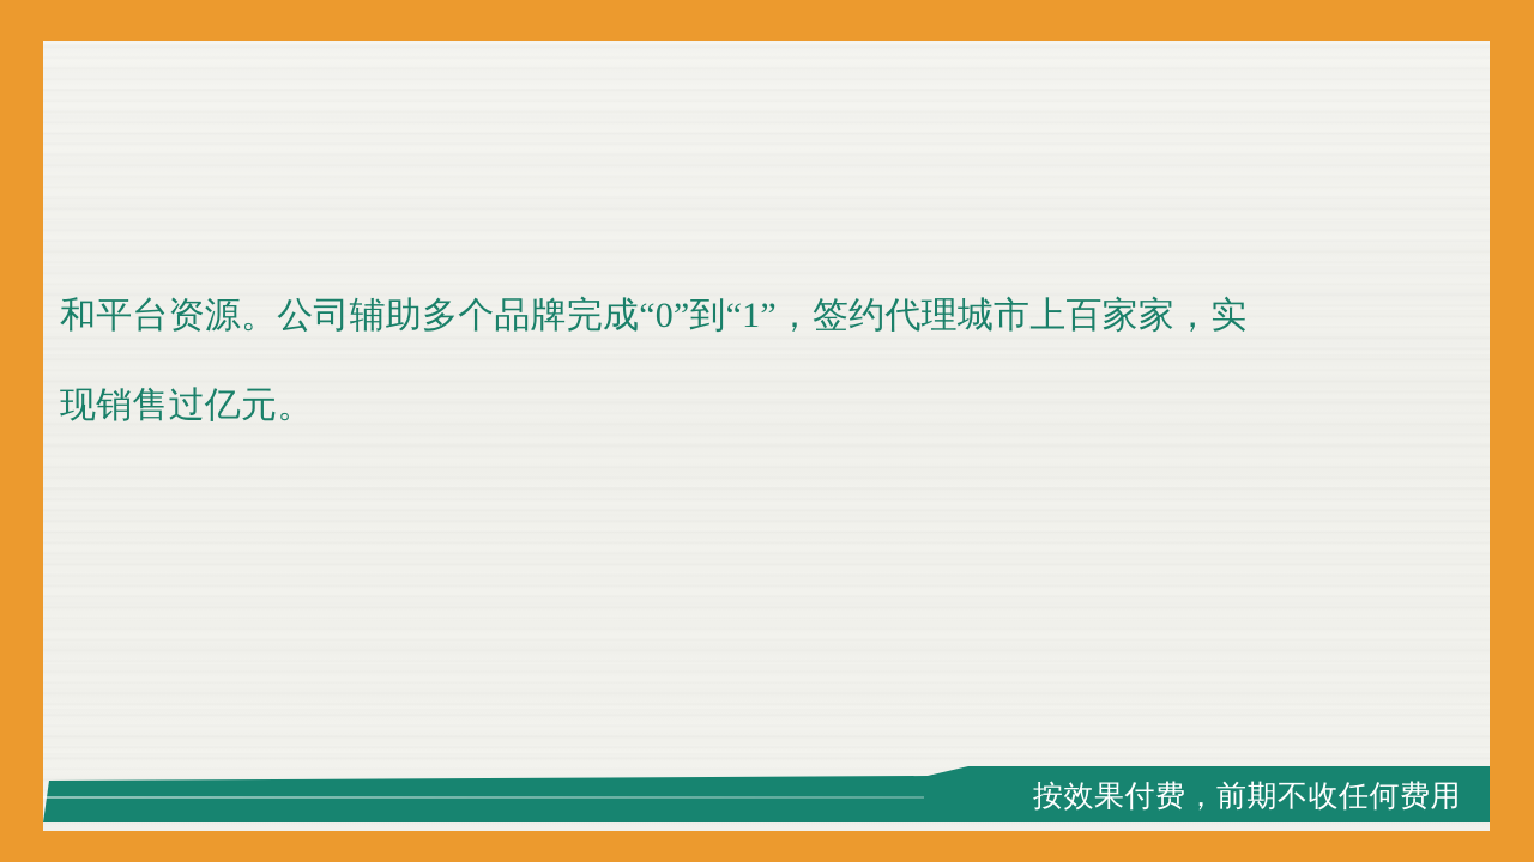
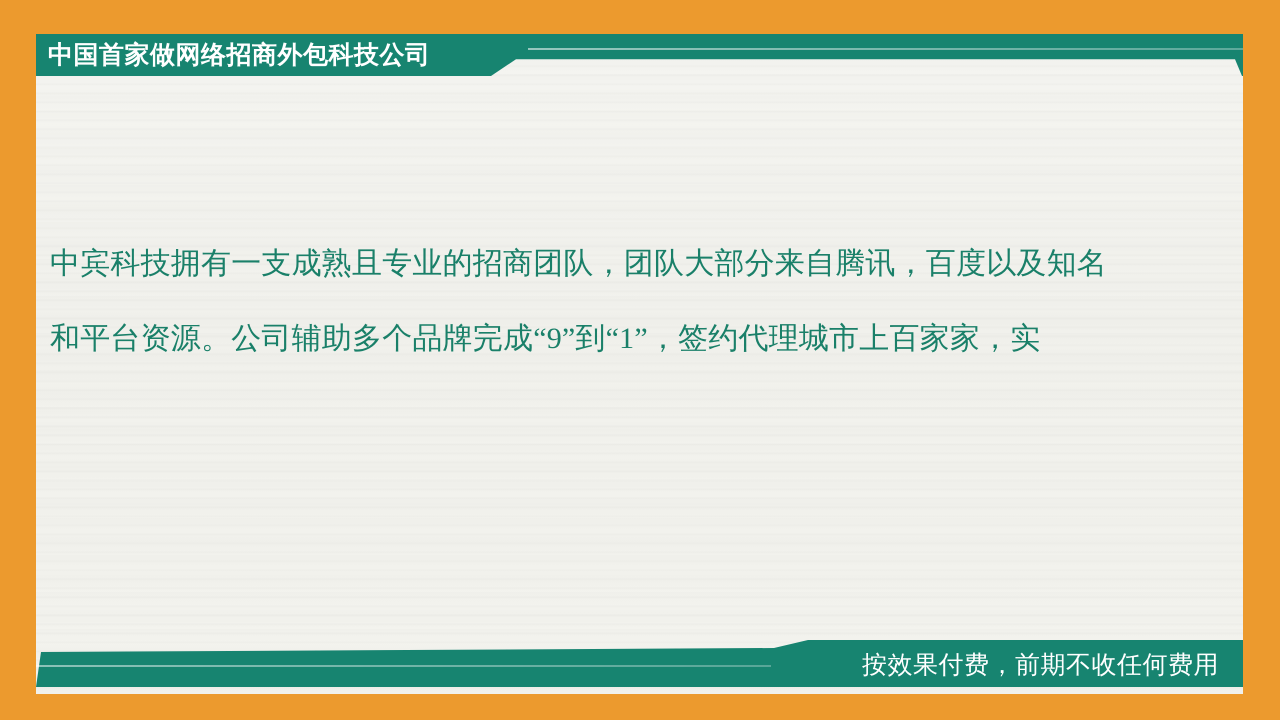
+ 中国首家做网络招商外包科技公司
+ 中宾科技拥有一支成熟且专业的招商团队，团队大部分来自腾讯，百度以及知名
- 和平台资源。公司辅助多个品牌完成“0”到“1”，签约代理城市上百家家，实
+ 和平台资源。公司辅助多个品牌完成“9”到“1”，签约代理城市上百家家，实
- 现销售过亿元。
  按效果付费，前期不收任何费用
